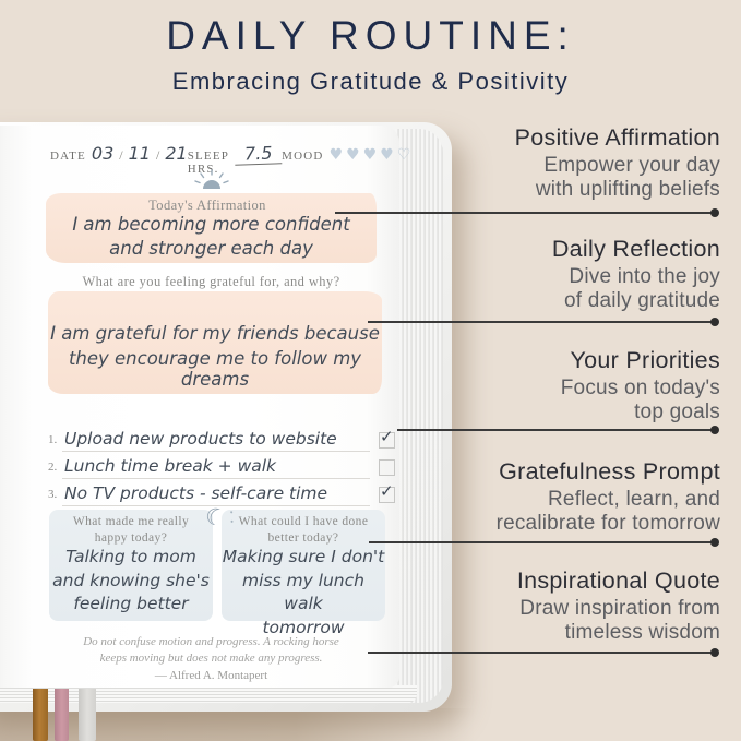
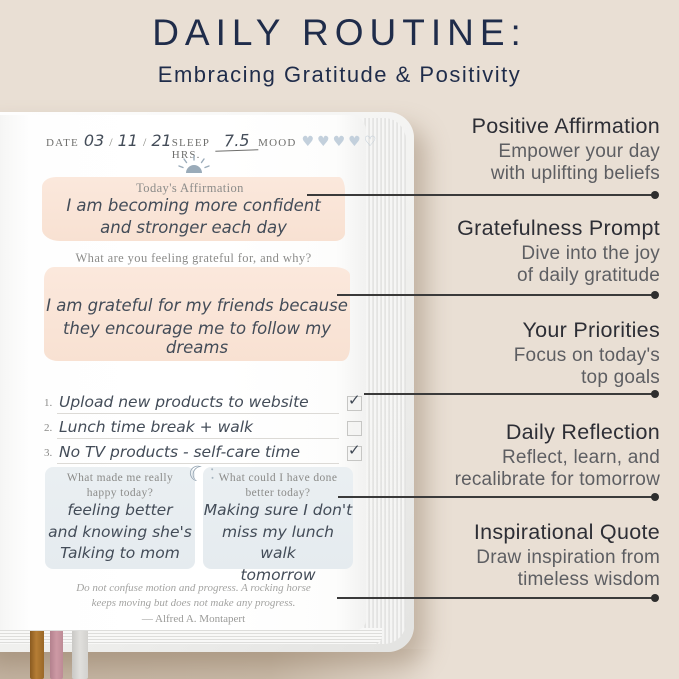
  DAILY ROUTINE:
  Embracing Gratitude & Positivity
  DATE
  03
  /
  11
  /
  21
  SLEEP HRS.
  MOOD
  ♥
  ♥
  ♥
  ♥
  ♡
  Today's Affirmation
  I am becoming more confident
  and stronger each day
  What are you feeling grateful for, and why?
  I am grateful for my friends because
  they encourage me to follow my dreams
  1.
  Upload new products to website
  ✓
  2.
  Lunch time break + walk
  3.
  No TV products - self-care time
  ✓
  What made me really
  happy today?
  What could I have done
  better today?
- Talking to mom
+ feeling better
  and knowing she's
- feeling better
+ Talking to mom
  Making sure I don't
  miss my lunch walk
  tomorrow
  Do not confuse motion and progress. A rocking horse
  keeps moving but does not make any progress.
  — Alfred A. Montapert
  Positive Affirmation
  Empower your day
  with uplifting beliefs
- Daily Reflection
+ Gratefulness Prompt
  Dive into the joy
  of daily gratitude
  Your Priorities
  Focus on today's
  top goals
- Gratefulness Prompt
+ Daily Reflection
  Reflect, learn, and
  recalibrate for tomorrow
  Inspirational Quote
  Draw inspiration from
  timeless wisdom
